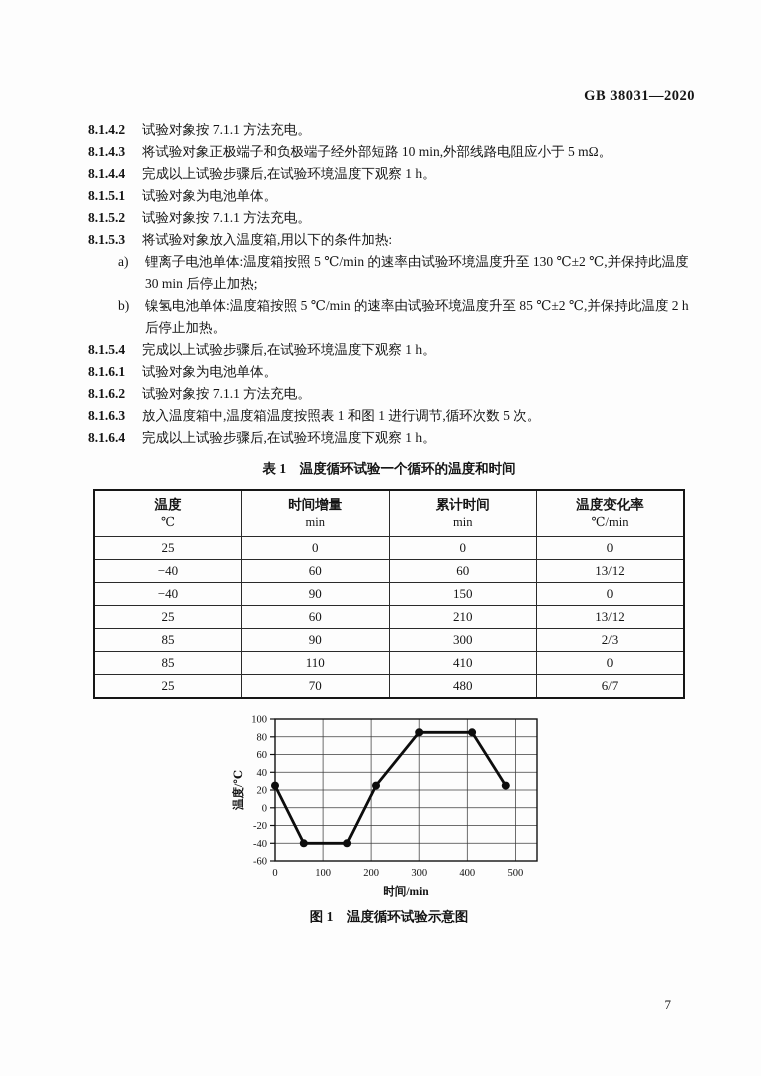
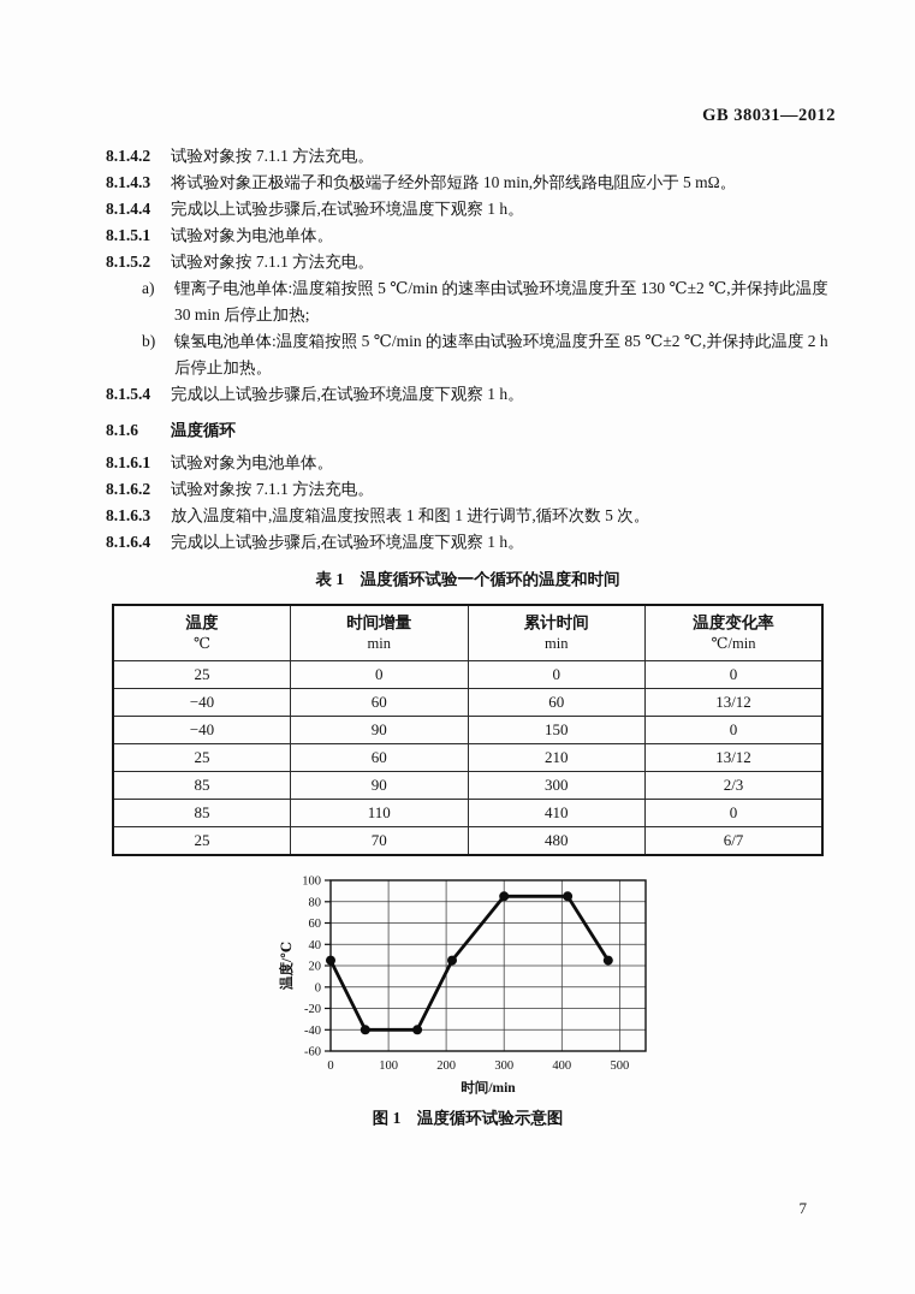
- GB 38031—2020
+ GB 38031—2012
  8.1.4.2
  试验对象按 7.1.1 方法充电。
  8.1.4.3
  将试验对象正极端子和负极端子经外部短路 10 min,外部线路电阻应小于 5 mΩ。
  8.1.4.4
  完成以上试验步骤后,在试验环境温度下观察 1 h。
  8.1.5.1
  试验对象为电池单体。
  8.1.5.2
  试验对象按 7.1.1 方法充电。
- 8.1.5.3
- 将试验对象放入温度箱,用以下的条件加热:
  a)
  锂离子电池单体:温度箱按照 5 ℃/min 的速率由试验环境温度升至 130 ℃±2 ℃,并保持此温度 30 min 后停止加热;
  b)
  镍氢电池单体:温度箱按照 5 ℃/min 的速率由试验环境温度升至 85 ℃±2 ℃,并保持此温度 2 h 后停止加热。
  8.1.5.4
  完成以上试验步骤后,在试验环境温度下观察 1 h。
+ 8.1.6
+ 温度循环
  8.1.6.1
  试验对象为电池单体。
  8.1.6.2
  试验对象按 7.1.1 方法充电。
  8.1.6.3
  放入温度箱中,温度箱温度按照表 1 和图 1 进行调节,循环次数 5 次。
  8.1.6.4
  完成以上试验步骤后,在试验环境温度下观察 1 h。
  表 1 温度循环试验一个循环的温度和时间
  温度 ℃	时间增量 min	累计时间 min	温度变化率 ℃/min
  25	0	0	0
  −40	60	60	13/12
  −40	90	150	0
  25	60	210	13/12
  85	90	300	2/3
  85	110	410	0
  25	70	480	6/7
  -60
  -40
  -20
  0
  20
  40
  60
  80
  100
  0
  100
  200
  300
  400
  500
  时间/min
  图 1 温度循环试验示意图
  7
